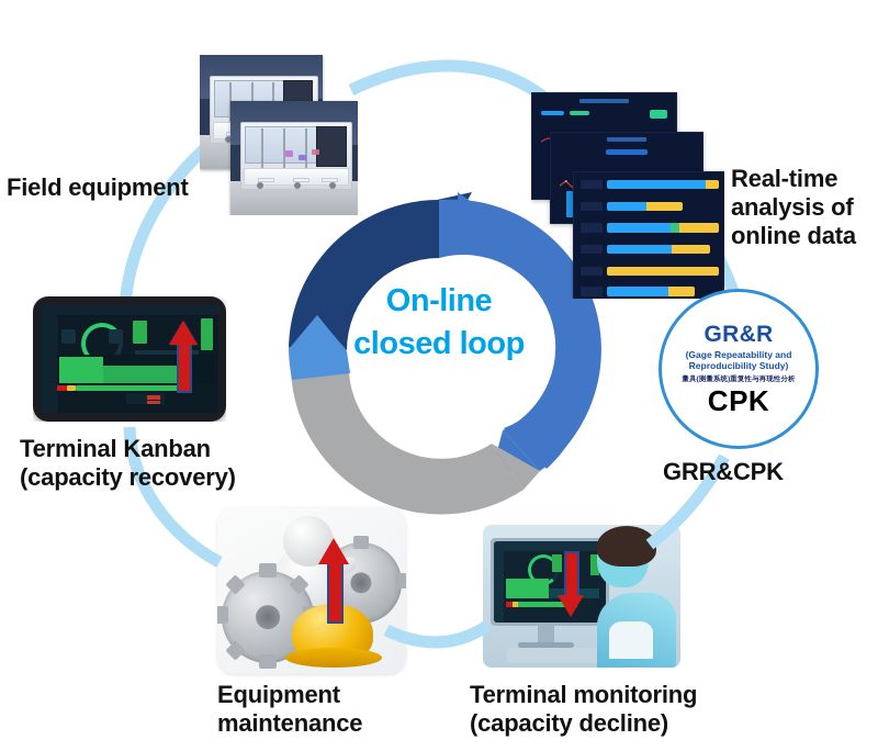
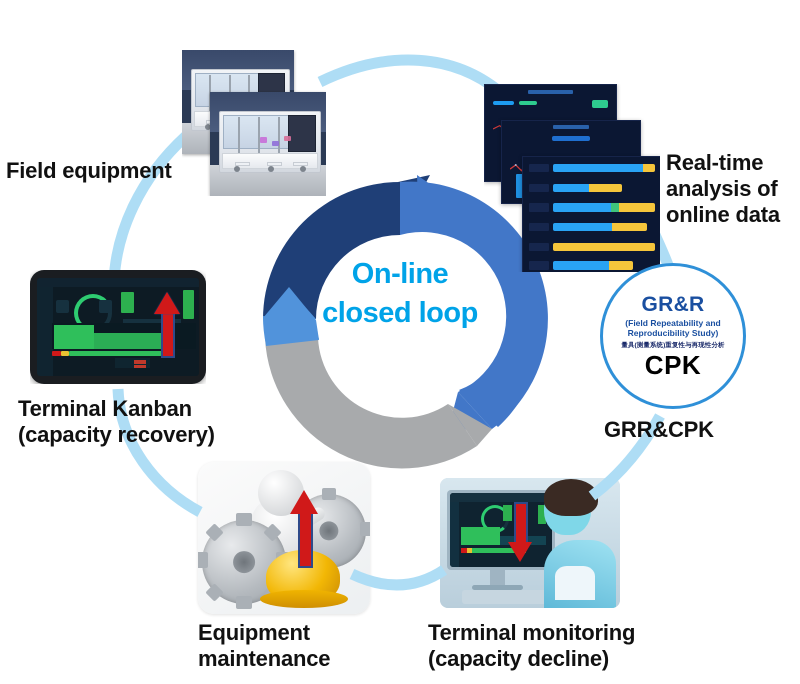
  On-line
  closed loop
  GR&R
- (Gage Repeatability and Reproducibility Study)
+ (Field Repeatability and Reproducibility Study)
  CPK
  Field equipment
  Real-time
  analysis of
  online data
  GRR&CPK
  Terminal monitoring
  (capacity decline)
  Equipment
  maintenance
  Terminal Kanban
  (capacity recovery)
